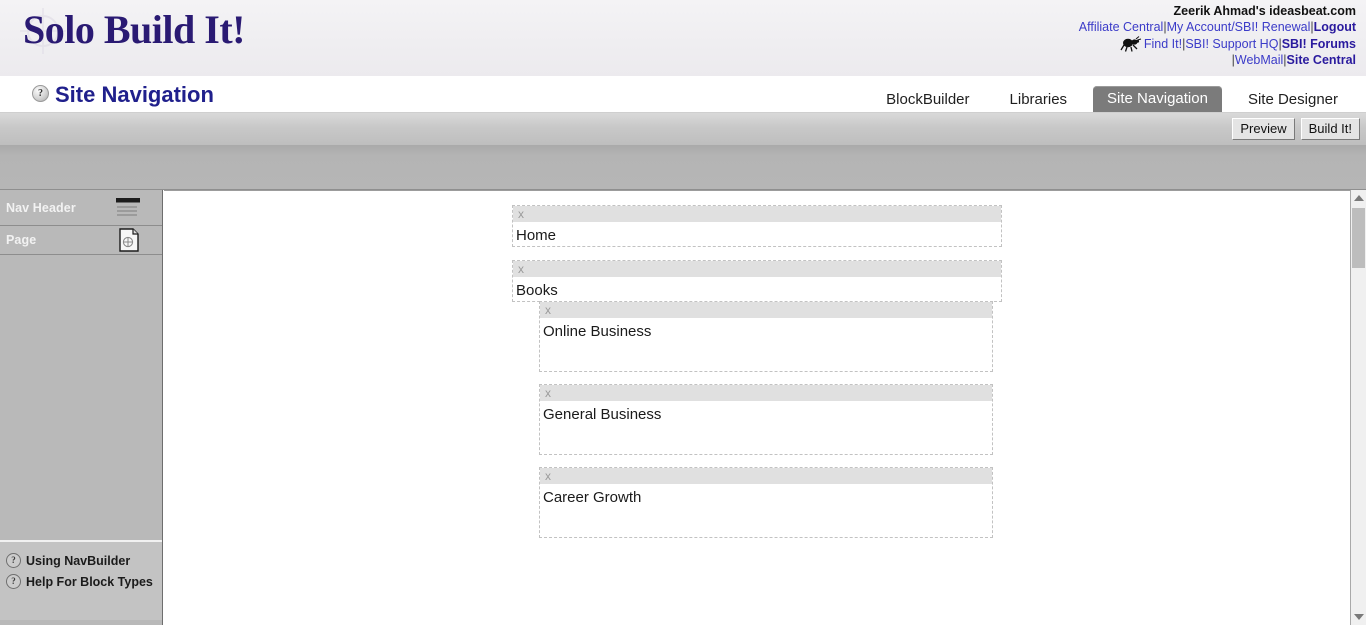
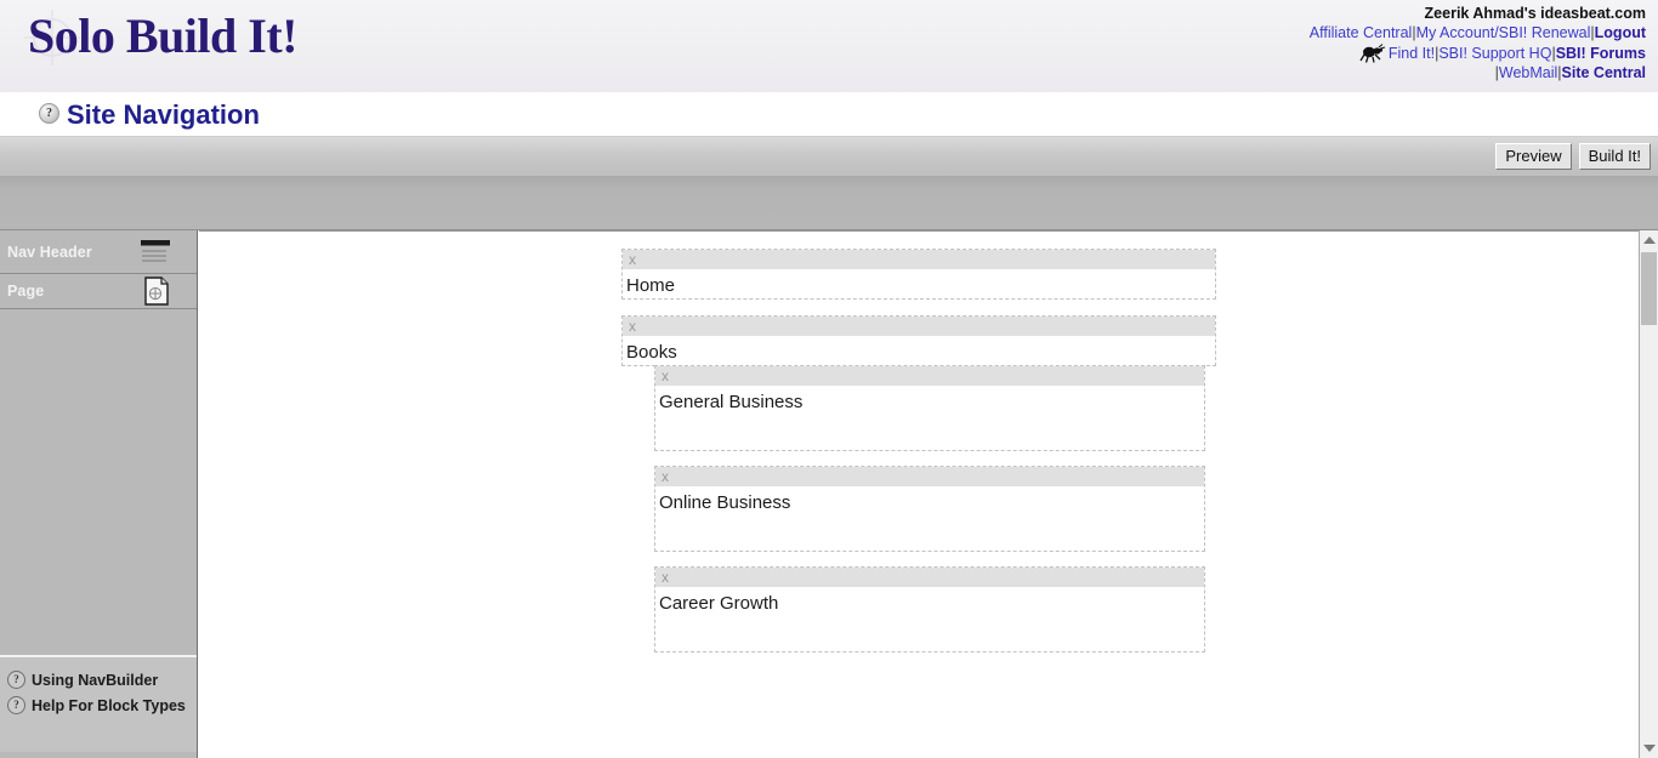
  Solo Build It!
  Zeerik Ahmad's ideasbeat.com
  Affiliate Central|My Account/SBI! Renewal|Logout
  Find It!|SBI! Support HQ|SBI! Forums
  |WebMail|Site Central
  ? Site Navigation
- BlockBuilder
- Libraries
- Site Navigation
- Site Designer
  Preview
  Build It!
  Nav Header
  Page
  ?
  Using NavBuilder
  ?
  Help For Block Types
  x
  Home
  x
  Books
  x
- Online Business
+ General Business
  x
- General Business
+ Online Business
  x
  Career Growth
